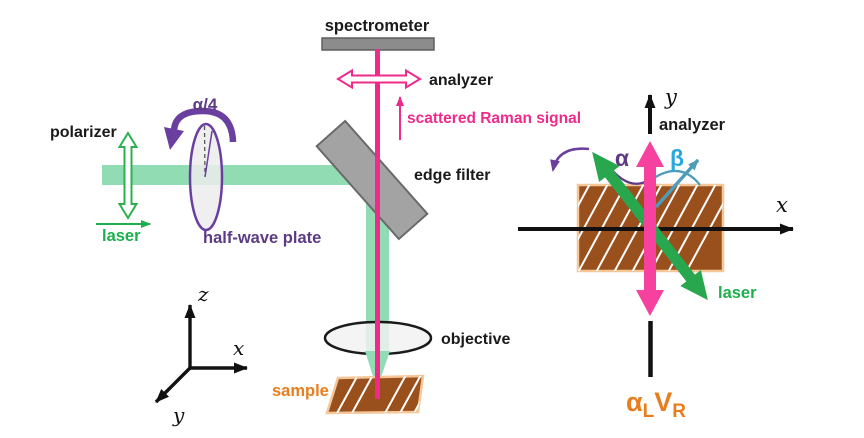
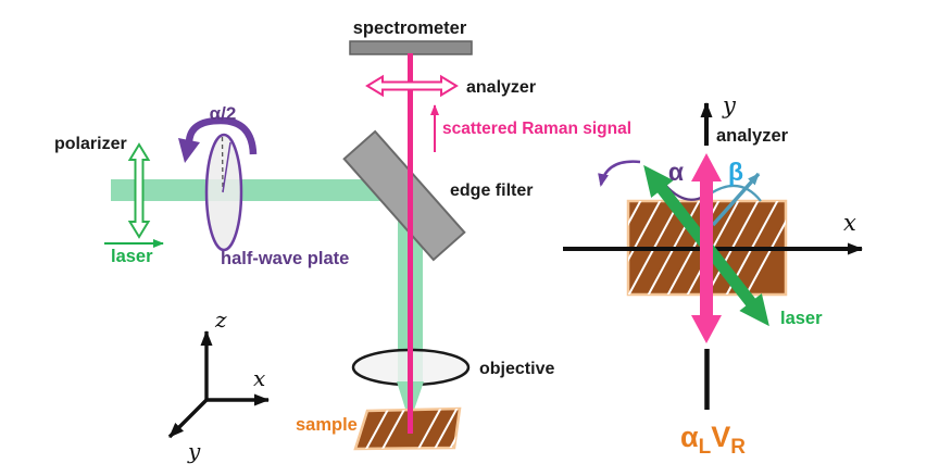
  spectrometer
  analyzer
  scattered Raman signal
  edge filter
  polarizer
- α/4
+ α/2
  half-wave plate
  laser
  objective
  sample
  z
  x
  y
  y
  analyzer
  x
  α
  β
  laser
  αLVR
